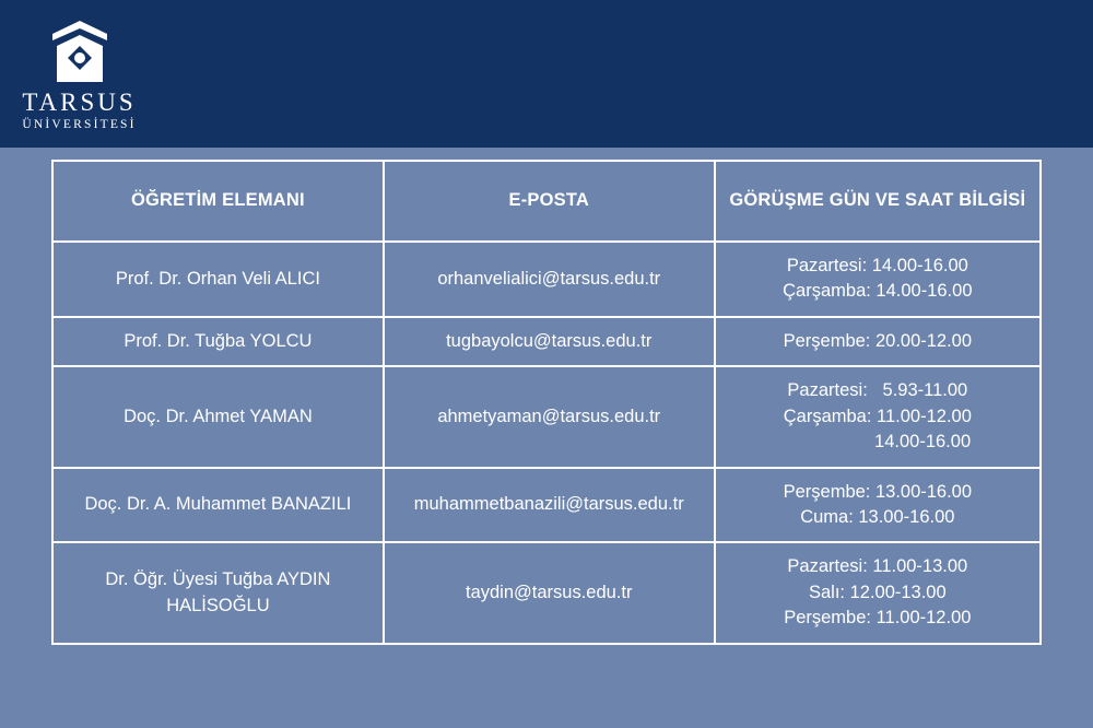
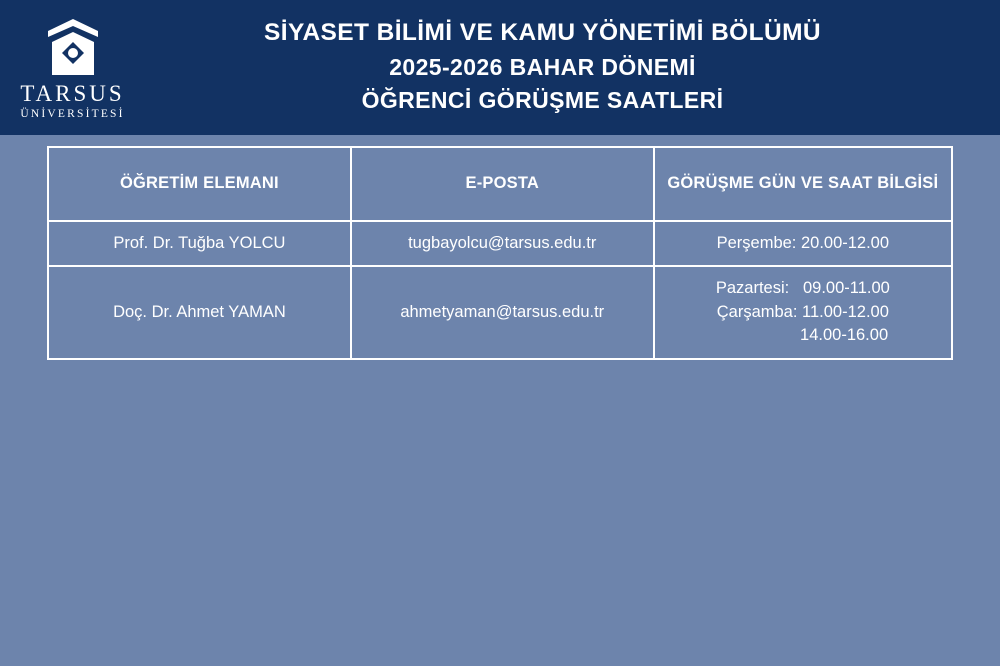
  TARSUS
  ÜNİVERSİTESİ
+ SİYASET BİLİMİ VE KAMU YÖNETİMİ BÖLÜMÜ
+ 2025-2026 BAHAR DÖNEMİ
+ ÖĞRENCİ GÖRÜŞME SAATLERİ
  ÖĞRETİM ELEMANI	E-POSTA	GÖRÜŞME GÜN VE SAAT BİLGİSİ
- Prof. Dr. Orhan Veli ALICI	orhanvelialici@tarsus.edu.tr	Pazartesi: 14.00-16.00Çarşamba: 14.00-16.00
  Prof. Dr. Tuğba YOLCU	tugbayolcu@tarsus.edu.tr	Perşembe: 20.00-12.00
- Doç. Dr. Ahmet YAMAN	ahmetyaman@tarsus.edu.tr	Pazartesi: 5.93-11.00Çarşamba: 11.00-12.00 14.00-16.00
+ Doç. Dr. Ahmet YAMAN	ahmetyaman@tarsus.edu.tr	Pazartesi: 09.00-11.00Çarşamba: 11.00-12.00 14.00-16.00
- Doç. Dr. A. Muhammet BANAZILI	muhammetbanazili@tarsus.edu.tr	Perşembe: 13.00-16.00Cuma: 13.00-16.00
- Dr. Öğr. Üyesi Tuğba AYDIN HALİSOĞLU	taydin@tarsus.edu.tr	Pazartesi: 11.00-13.00Salı: 12.00-13.00Perşembe: 11.00-12.00
